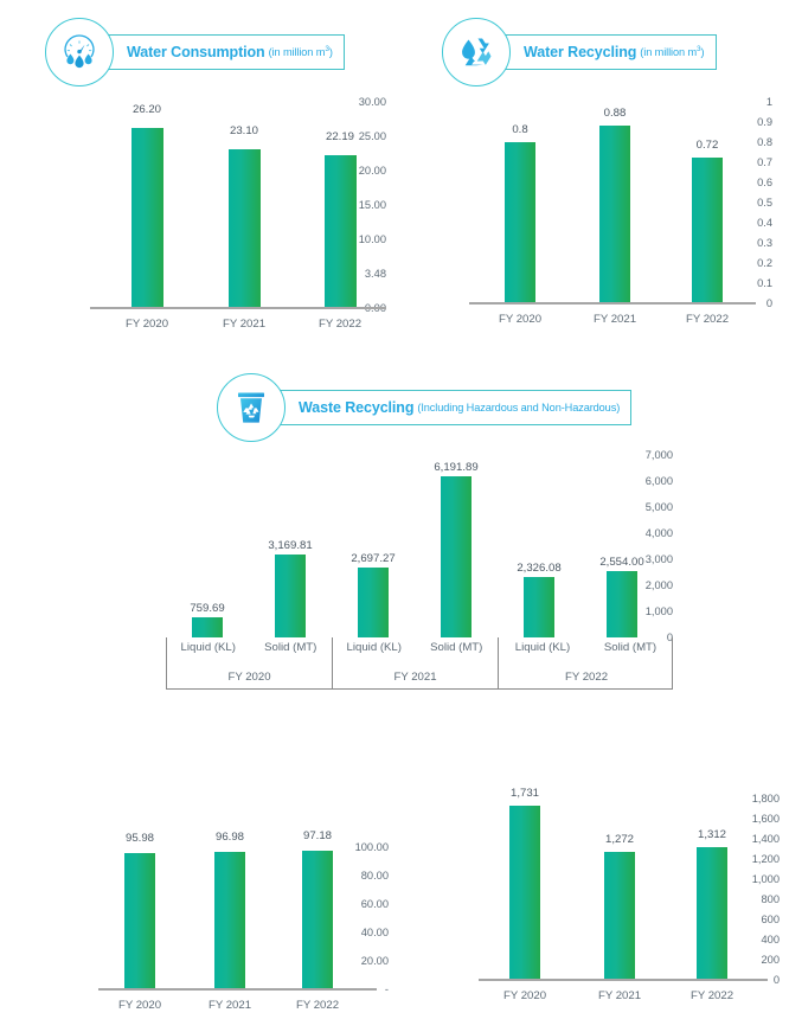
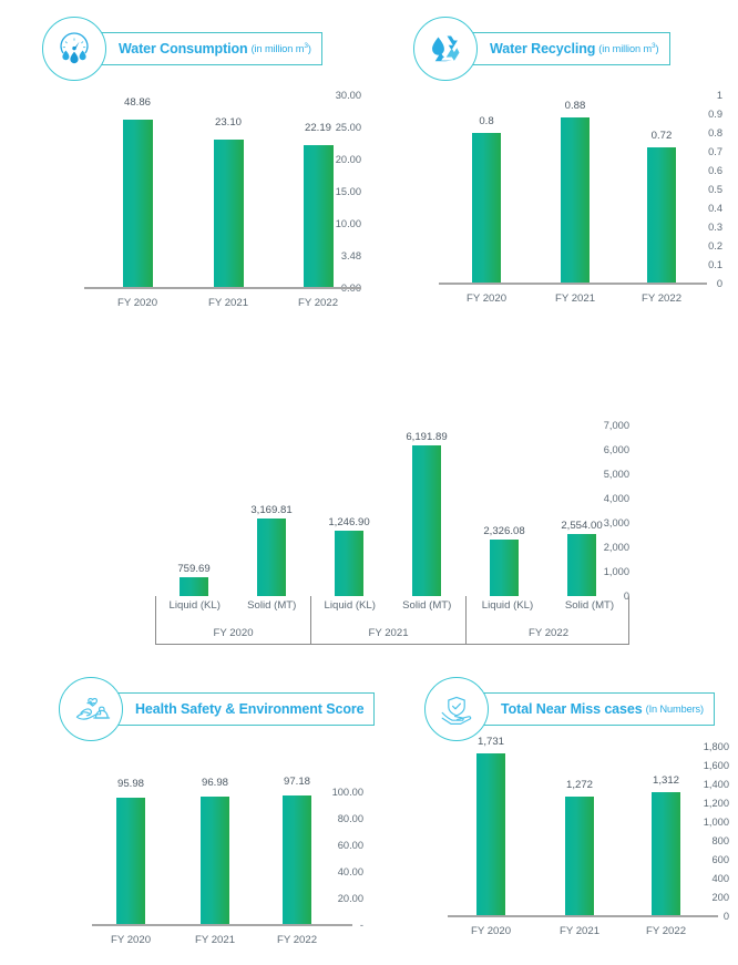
  Water Consumption
  (in million m )
  30.00
  25.00
  20.00
  15.00
  10.00
  3.48
- 26.20
+ 48.86
  23.10
  22.19
  FY 2020
  FY 2021
  FY 2022
  Water Recycling
  (in million m )
  1
  0.9
  0.8
  0.7
  0.6
  0.5
  0.4
  0.3
  0.2
  0.1
  0
  0.8
  0.88
  0.72
  FY 2020
  FY 2021
  FY 2022
- Waste Recycling
- (Including Hazardous and Non-Hazardous)
  7,000
  6,000
  5,000
  4,000
  3,000
  2,000
  1,000
  0
  759.69
  3,169.81
- 2,697.27
+ 1,246.90
  6,191.89
  2,326.08
  2,554.00
  Liquid (KL)
  Solid (MT)
  FY 2020
  Liquid (KL)
  Solid (MT)
  FY 2021
  Liquid (KL)
  Solid (MT)
  FY 2022
+ Health Safety & Environment Score
  100.00
  80.00
  60.00
  40.00
  20.00
  -
  95.98
  96.98
  97.18
  FY 2020
  FY 2021
  FY 2022
+ Total Near Miss cases
+ (In Numbers)
  1,800
  1,600
  1,400
  1,200
  1,000
  800
  600
  400
  200
  0
  1,731
  1,272
  1,312
  FY 2020
  FY 2021
  FY 2022
